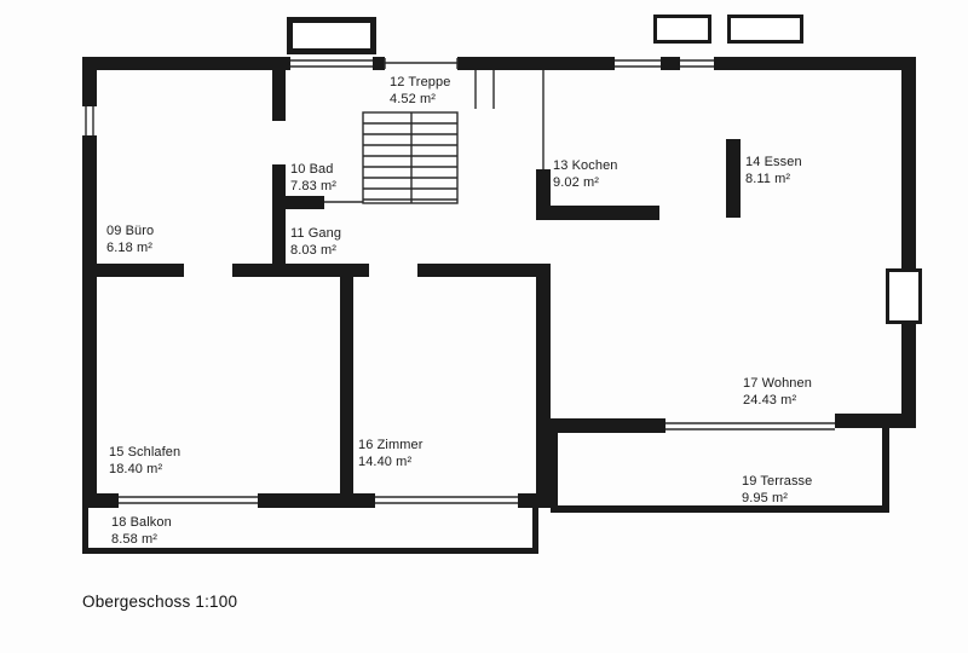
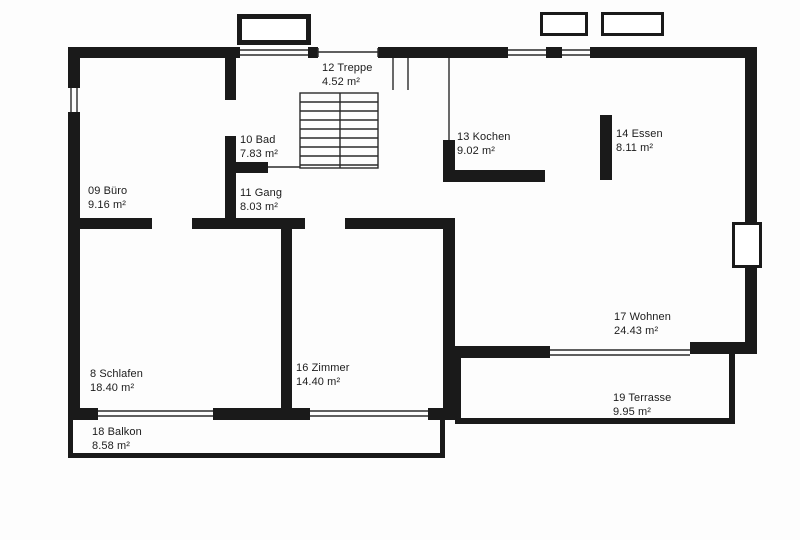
  09 Büro
- 6.18 m²
+ 9.16 m²
  10 Bad
  7.83 m²
  11 Gang
  8.03 m²
  12 Treppe
  4.52 m²
  13 Kochen
  9.02 m²
  14 Essen
  8.11 m²
- 15 Schlafen
+ 8 Schlafen
  18.40 m²
  16 Zimmer
  14.40 m²
  17 Wohnen
  24.43 m²
  18 Balkon
  8.58 m²
  19 Terrasse
  9.95 m²
- Obergeschoss 1:100
